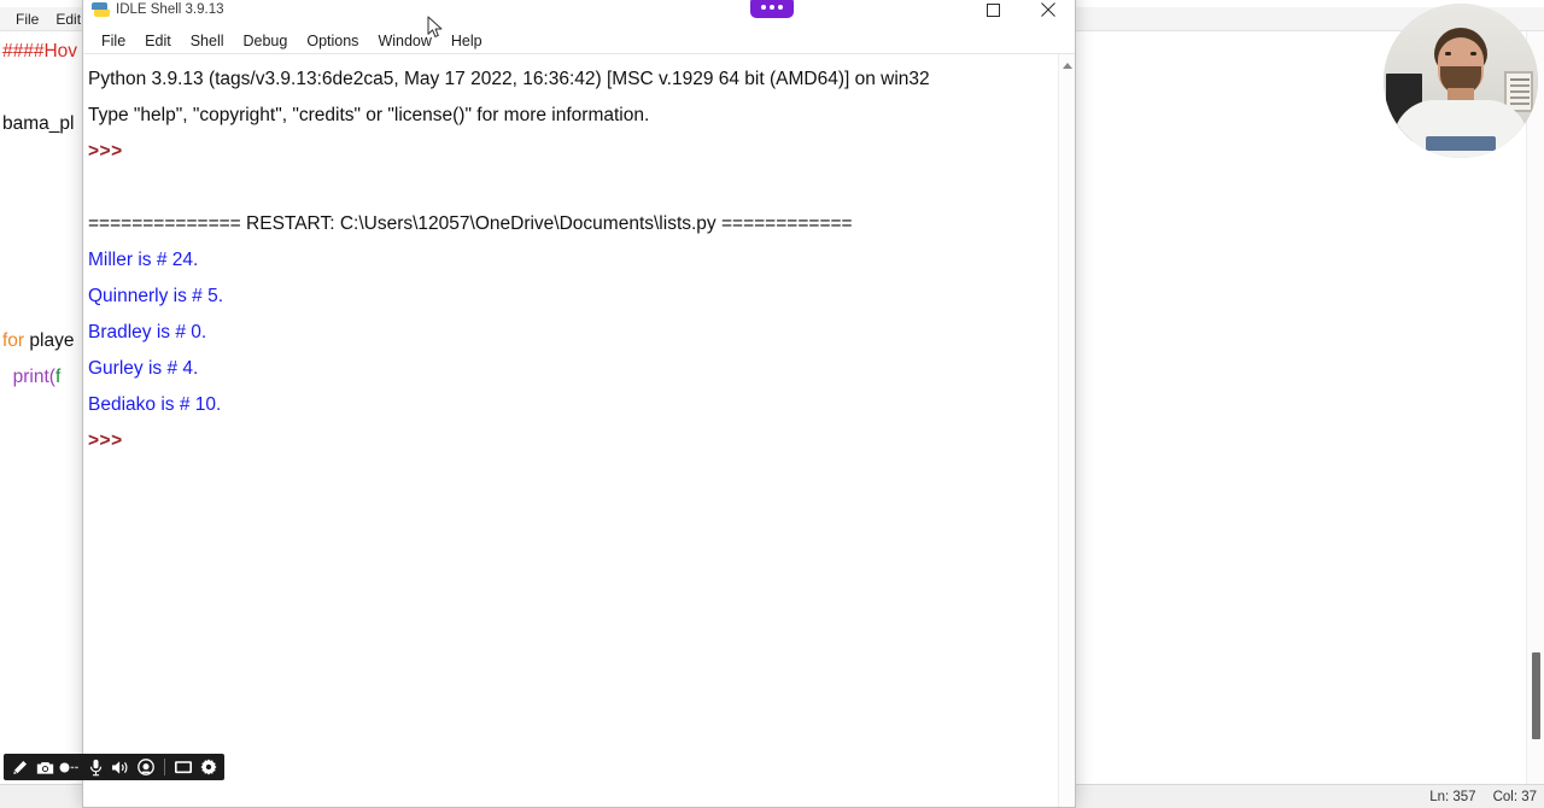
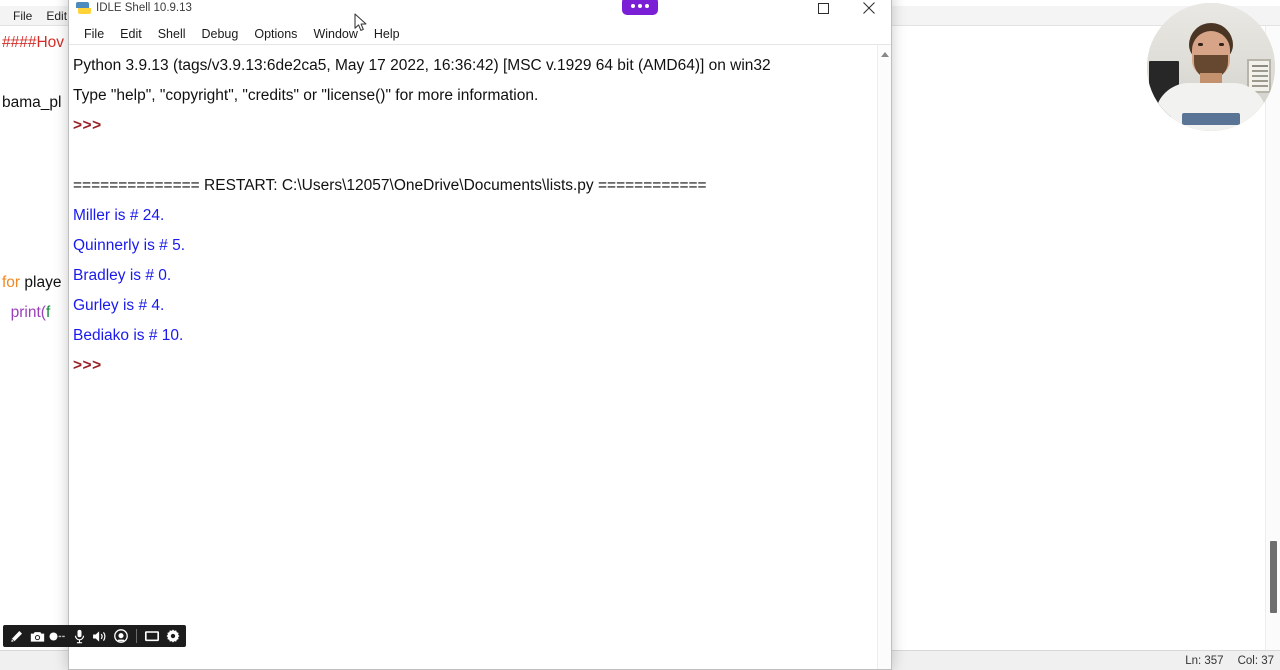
  File
  Edit
  ####Hov
  bama_pl
  for playe
  print(f
  Ln: 357
  Col: 37
- IDLE Shell 3.9.13
+ IDLE Shell 10.9.13
  File
  Edit
  Shell
  Debug
  Options
  Window
  Help
  Python 3.9.13 (tags/v3.9.13:6de2ca5, May 17 2022, 16:36:42) [MSC v.1929 64 bit (AMD64)] on win32
  Type "help", "copyright", "credits" or "license()" for more information.
  >>>
  ============== RESTART: C:\Users\12057\OneDrive\Documents\lists.py ============
  Miller is # 24.
  Quinnerly is # 5.
  Bradley is # 0.
  Gurley is # 4.
  Bediako is # 10.
  >>>
